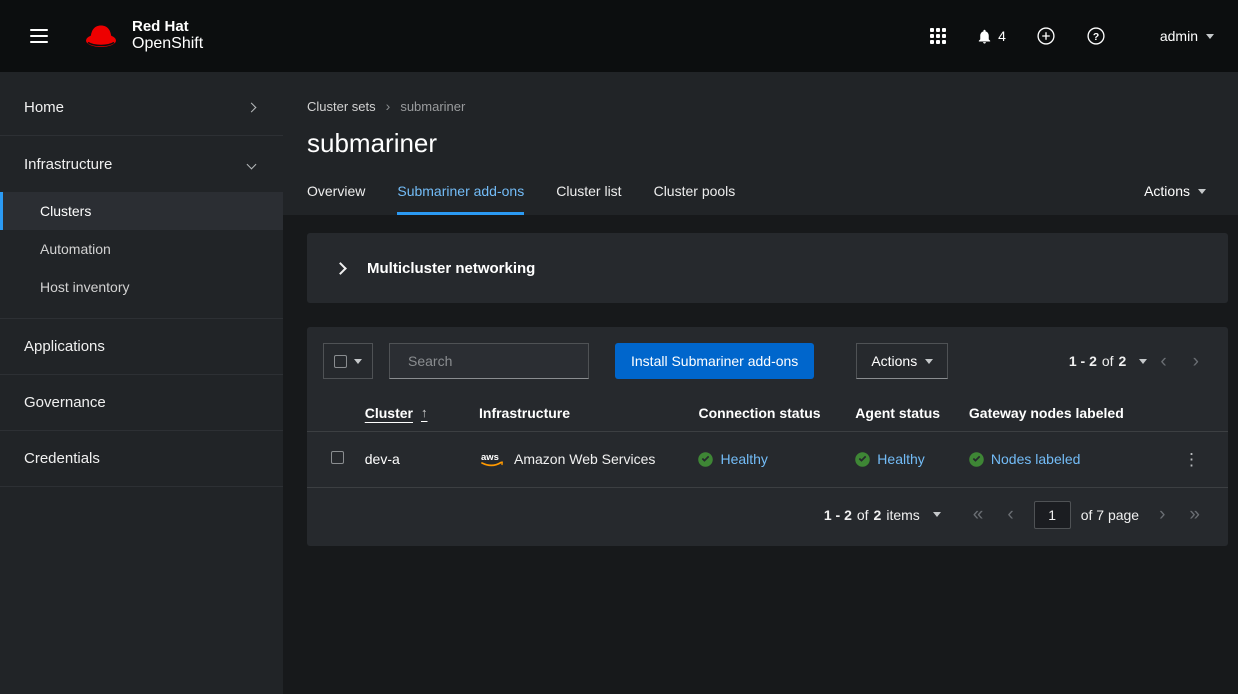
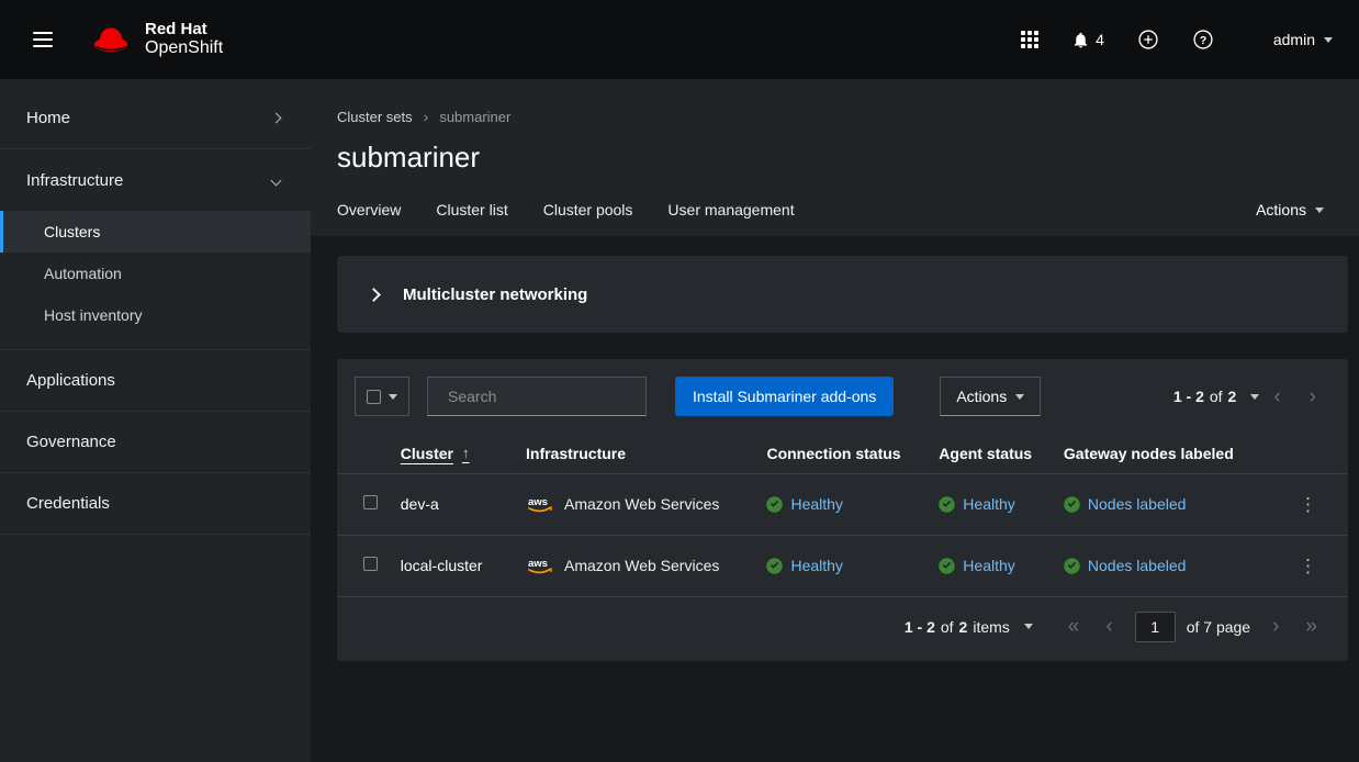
  Red Hat
  OpenShift
  4
  ?
  admin
  Home
  Infrastructure
  Clusters
  Automation
  Host inventory
  Applications
  Governance
  Credentials
  Cluster sets
  ›
  submariner
  submariner
  Overview
- Submariner add-ons
  Cluster list
  Cluster pools
+ User management
  Actions
  Multicluster networking
  Search
  Install Submariner add-ons
  Actions
  1 - 2
  of
  2
  ‹
  ›
  	Cluster ↑	Infrastructure	Connection status	Agent status	Gateway nodes labeled
  	dev-a	aws Amazon Web Services	Healthy	Healthy	Nodes labeled	⋮
+ 	local-cluster	aws Amazon Web Services	Healthy	Healthy	Nodes labeled	⋮
  1 - 2
  of
  2
  items
  «
  ‹
  1
  of 7 page
  ›
  »
